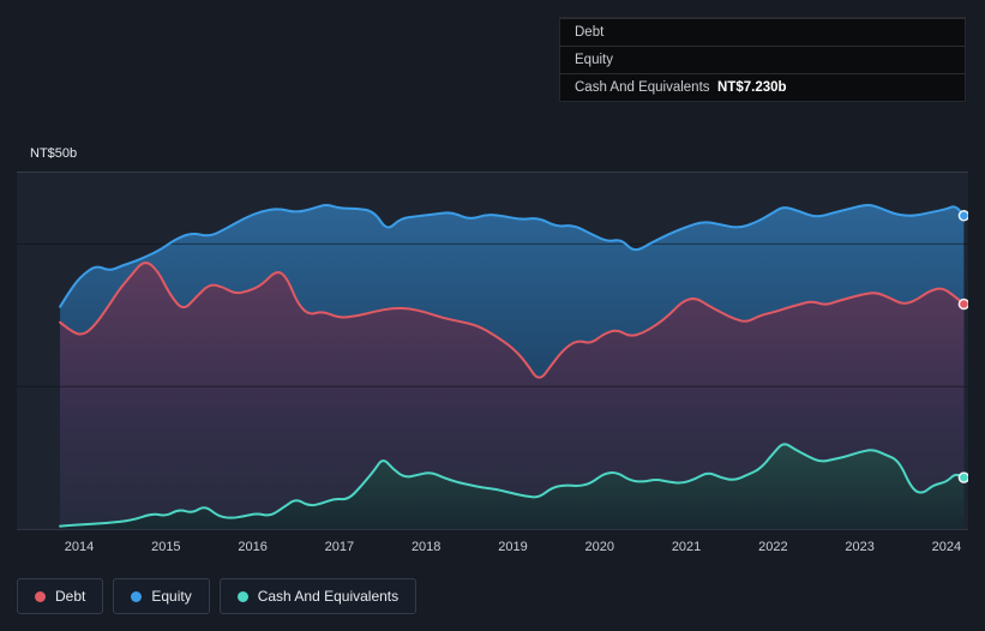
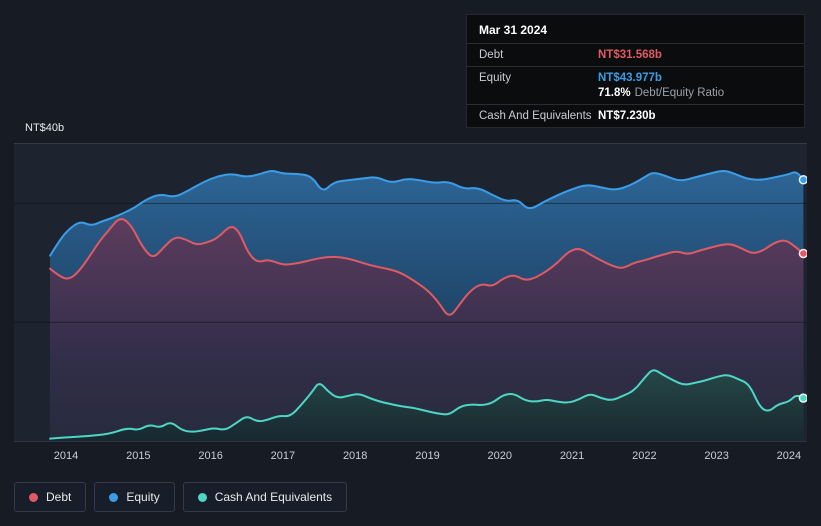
- NT$50b
+ NT$40b
  2014
  2015
  2016
  2017
  2018
  2019
  2020
  2021
  2022
  2023
  2024
+ Mar 31 2024
  Debt
+ NT$31.568b
  Equity
+ NT$43.977b
+ 71.8% Debt/Equity Ratio
  Cash And Equivalents
  NT$7.230b
  Debt
  Equity
  Cash And Equivalents
